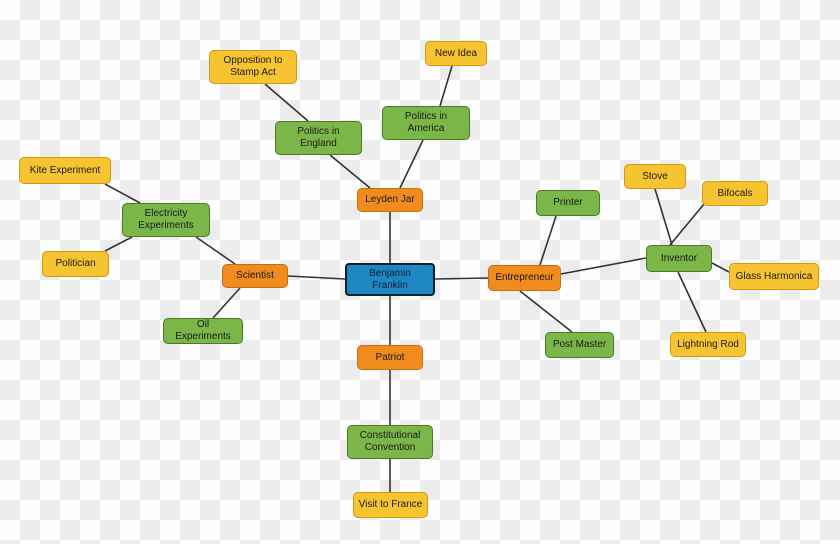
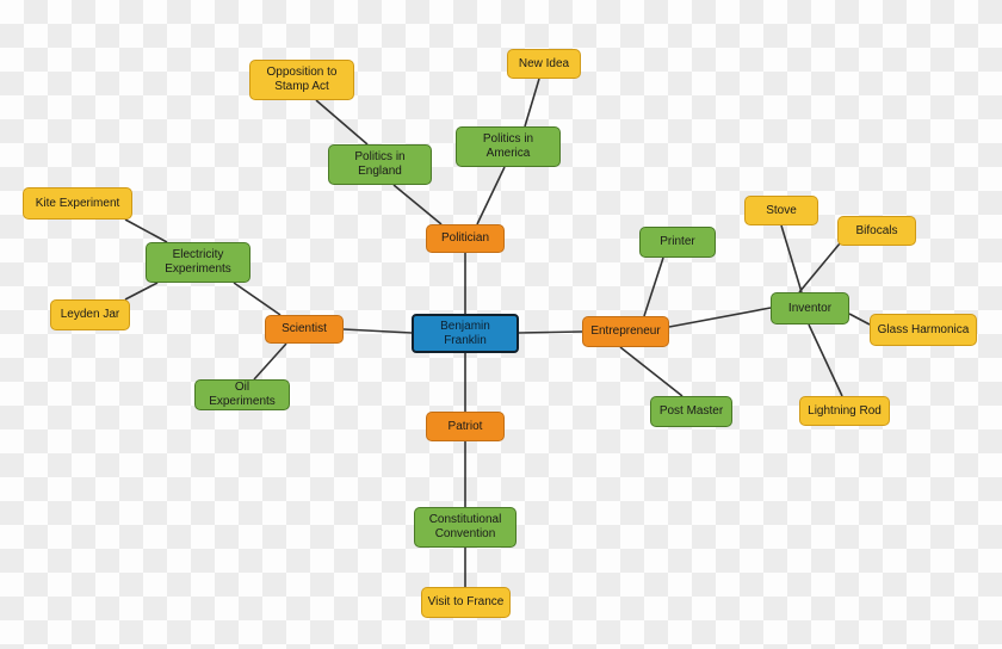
  Benjamin Franklin
- Leyden Jar
+ Politician
  Scientist
  Entrepreneur
  Patriot
  Politics in
  England
  Politics in
  America
  Opposition to
  Stamp Act
  New Idea
  Electricity
  Experiments
  Kite Experiment
- Politician
+ Leyden Jar
  Oil Experiments
  Printer
  Post Master
  Inventor
  Stove
  Bifocals
  Glass Harmonica
  Lightning Rod
  Constitutional
  Convention
  Visit to France
